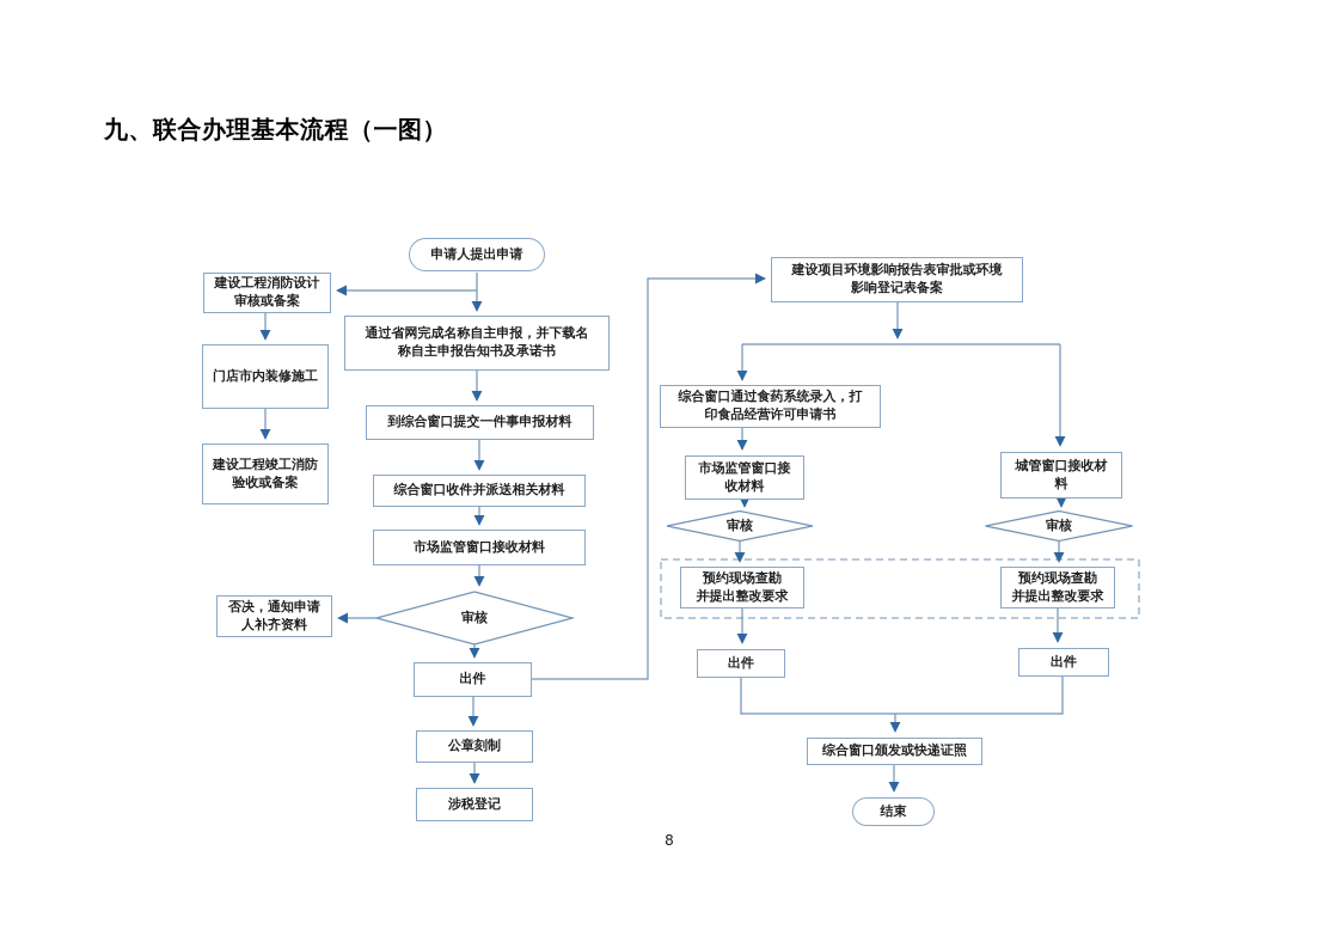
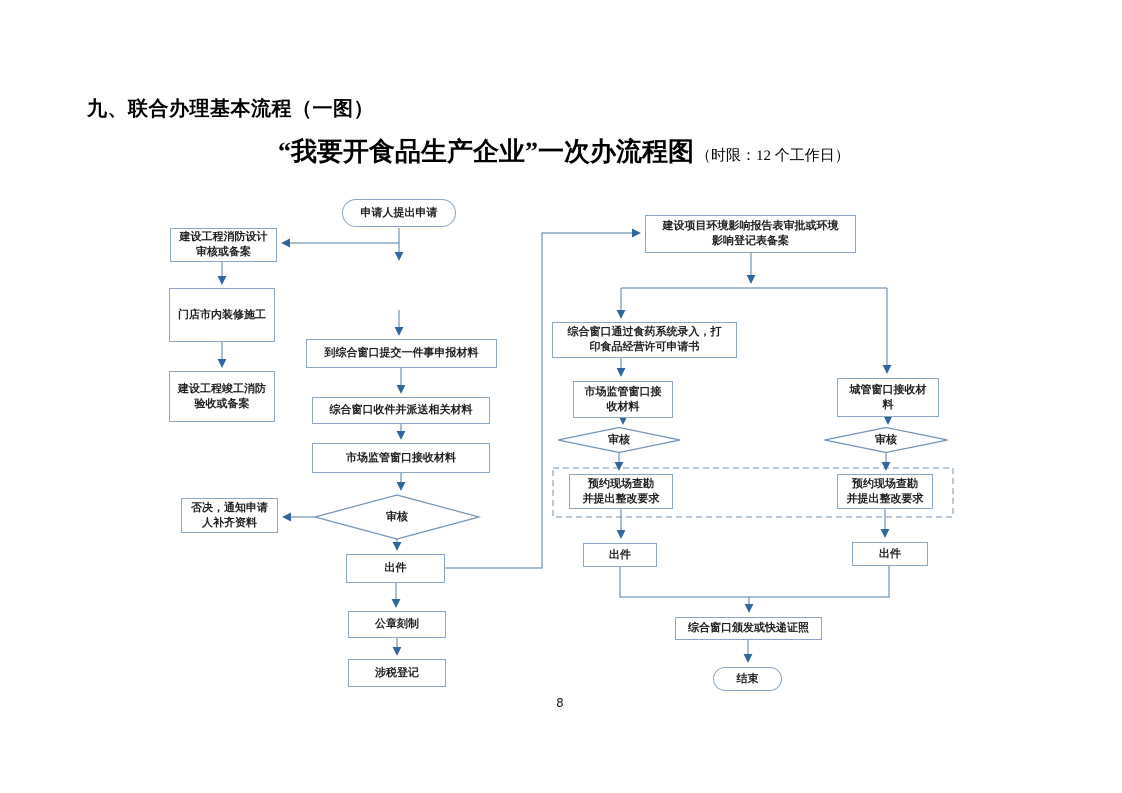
  九、联合办理基本流程（一图）
+ “我要开食品生产企业”一次办流程图
+ （时限：12 个工作日）
  申请人提出申请
  建设工程消防设计
  审核或备案
  门店市内装修施工
  建设工程竣工消防
  验收或备案
  否决，通知申请
  人补齐资料
- 通过省网完成名称自主申报，并下载名
- 称自主申报告知书及承诺书
  到综合窗口提交一件事申报材料
  综合窗口收件并派送相关材料
  市场监管窗口接收材料
  审核
  出件
  公章刻制
  涉税登记
  建设项目环境影响报告表审批或环境
  影响登记表备案
  综合窗口通过食药系统录入，打
  印食品经营许可申请书
  市场监管窗口接
  收材料
  城管窗口接收材
  料
  审核
  审核
  预约现场查勘
  并提出整改要求
  预约现场查勘
  并提出整改要求
  出件
  出件
  综合窗口颁发或快递证照
  结束
  8
